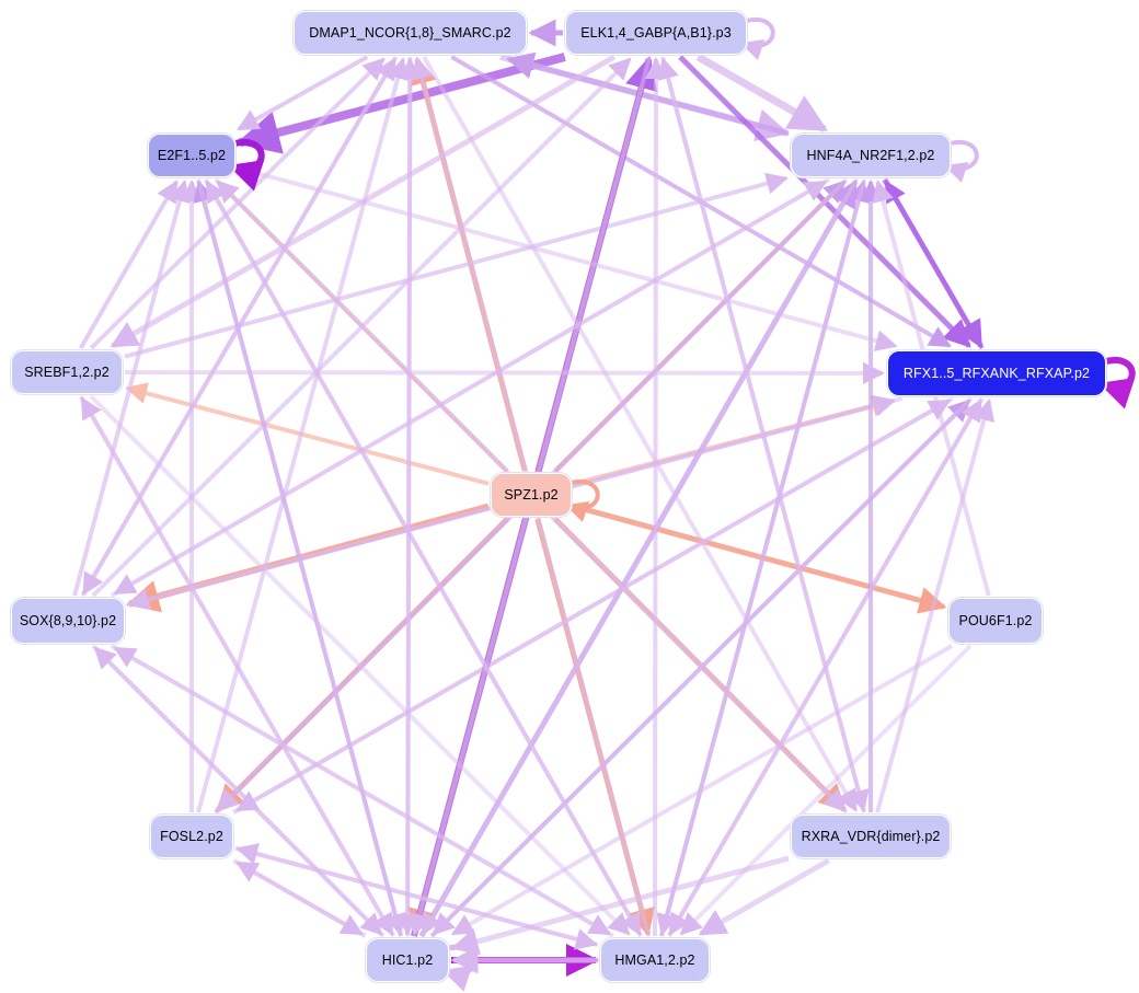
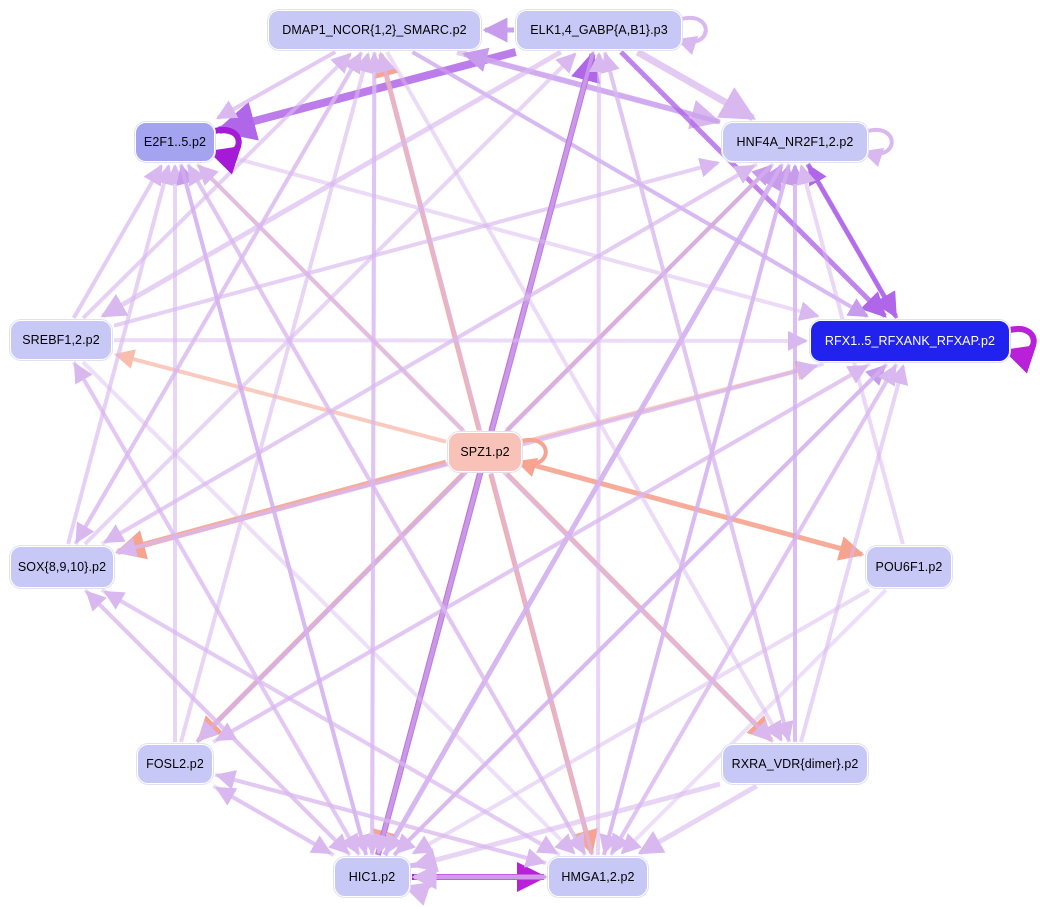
- DMAP1_NCOR{1,8}_SMARC.p2
+ DMAP1_NCOR{1,2}_SMARC.p2
  ELK1,4_GABP{A,B1}.p3
  E2F1..5.p2
  HNF4A_NR2F1,2.p2
  SREBF1,2.p2
  RFX1..5_RFXANK_RFXAP.p2
  SPZ1.p2
  SOX{8,9,10}.p2
  POU6F1.p2
  FOSL2.p2
  RXRA_VDR{dimer}.p2
  HIC1.p2
  HMGA1,2.p2
